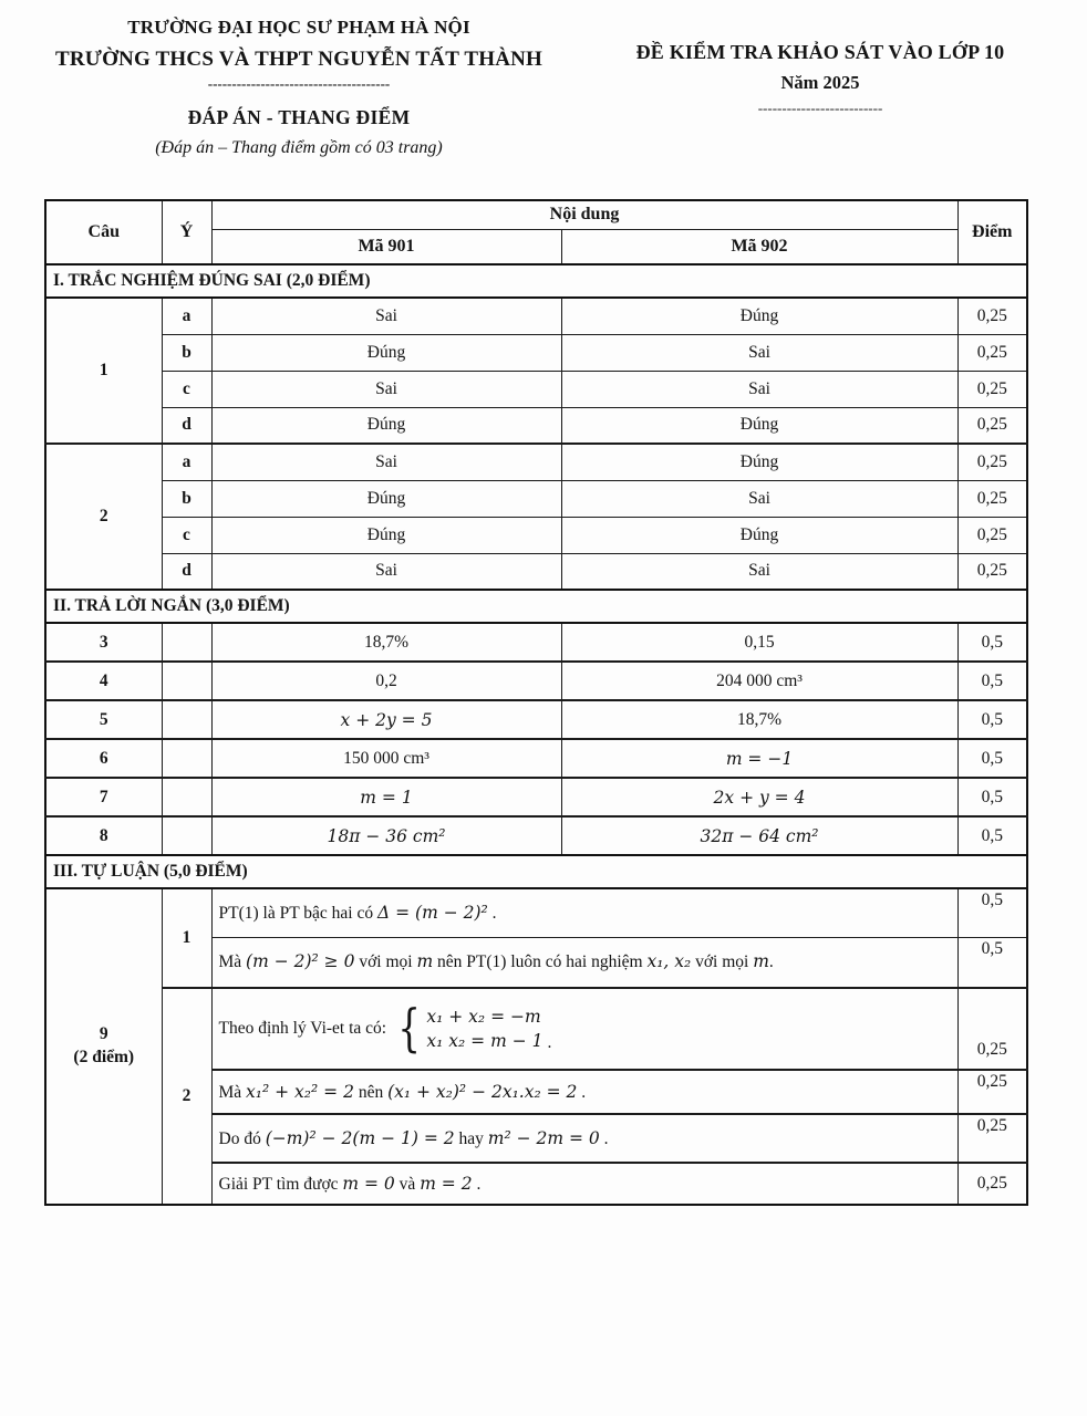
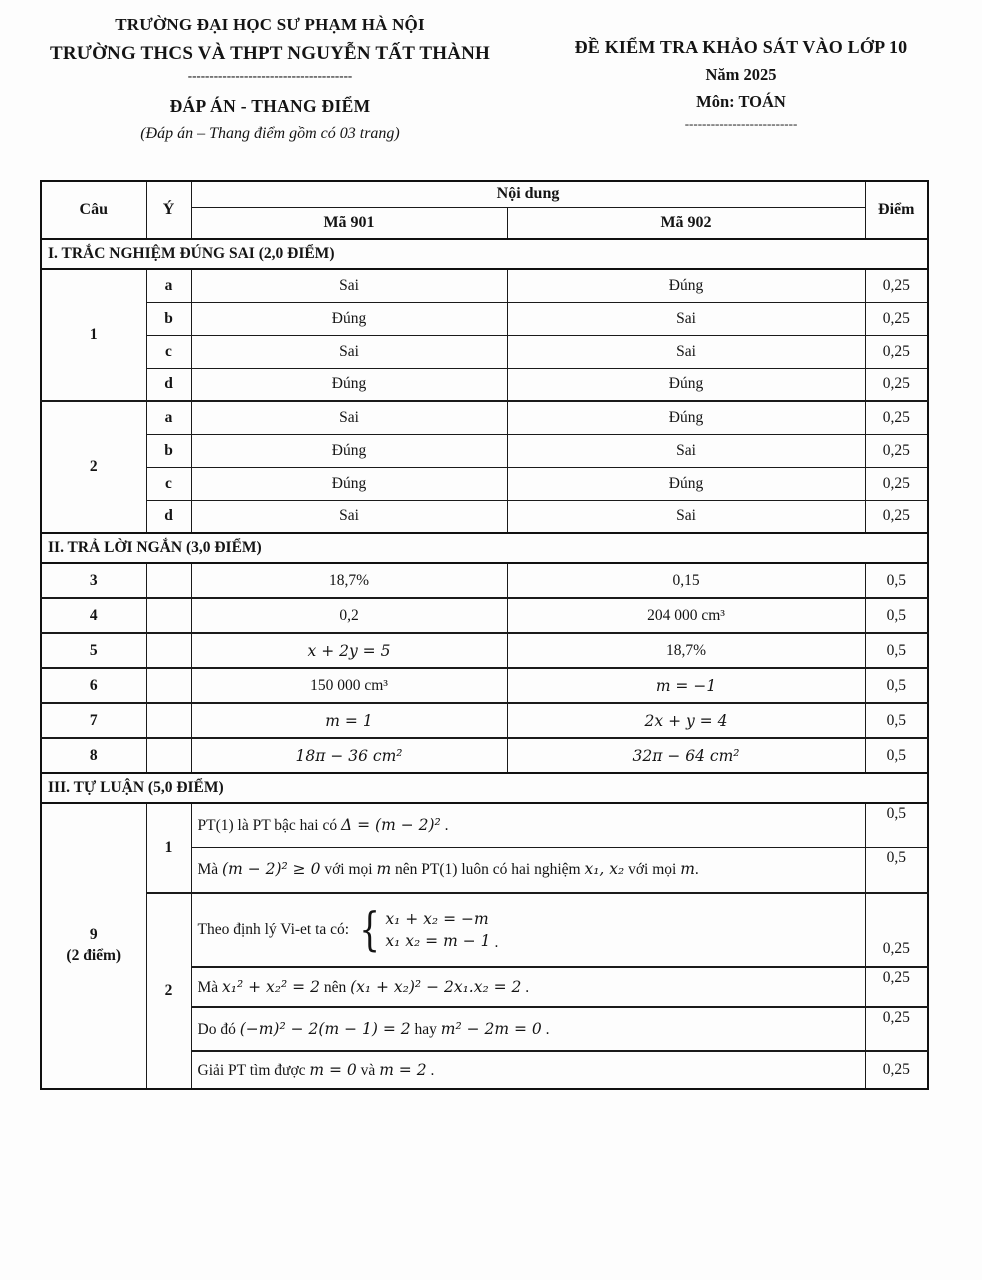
  TRƯỜNG ĐẠI HỌC SƯ PHẠM HÀ NỘI
  TRƯỜNG THCS VÀ THPT NGUYỄN TẤT THÀNH
  --------------------------------------
  ĐÁP ÁN - THANG ĐIỂM
  (Đáp án – Thang điểm gồm có 03 trang)
  ĐỀ KIỂM TRA KHẢO SÁT VÀO LỚP 10
  Năm 2025
+ Môn: TOÁN
  --------------------------
  Câu	Ý	Nội dung	Điểm
  Mã 901	Mã 902
  I. TRẮC NGHIỆM ĐÚNG SAI (2,0 ĐIỂM)
  1	a	Sai	Đúng	0,25
  b	Đúng	Sai	0,25
  c	Sai	Sai	0,25
  d	Đúng	Đúng	0,25
  2	a	Sai	Đúng	0,25
  b	Đúng	Sai	0,25
  c	Đúng	Đúng	0,25
  d	Sai	Sai	0,25
  II. TRẢ LỜI NGẮN (3,0 ĐIỂM)
  3		18,7%	0,15	0,5
  4		0,2	204 000 cm³	0,5
  5		x + 2y = 5	18,7%	0,5
  6		150 000 cm³	m = −1	0,5
  7		m = 1	2x + y = 4	0,5
  8		18π − 36 cm²	32π − 64 cm²	0,5
  III. TỰ LUẬN (5,0 ĐIỂM)
  9 (2 điểm)	1	PT(1) là PT bậc hai có Δ = (m − 2)² .	0,5
  Mà (m − 2)² ≥ 0 với mọi m nên PT(1) luôn có hai nghiệm x₁, x₂ với mọi m.	0,5
  2	Theo định lý Vi-et ta có: { x₁ + x₂ = −m x₁ x₂ = m − 1 .	0,25
  Mà x₁² + x₂² = 2 nên (x₁ + x₂)² − 2x₁.x₂ = 2 .	0,25
  Do đó (−m)² − 2(m − 1) = 2 hay m² − 2m = 0 .	0,25
  Giải PT tìm được m = 0 và m = 2 .	0,25
